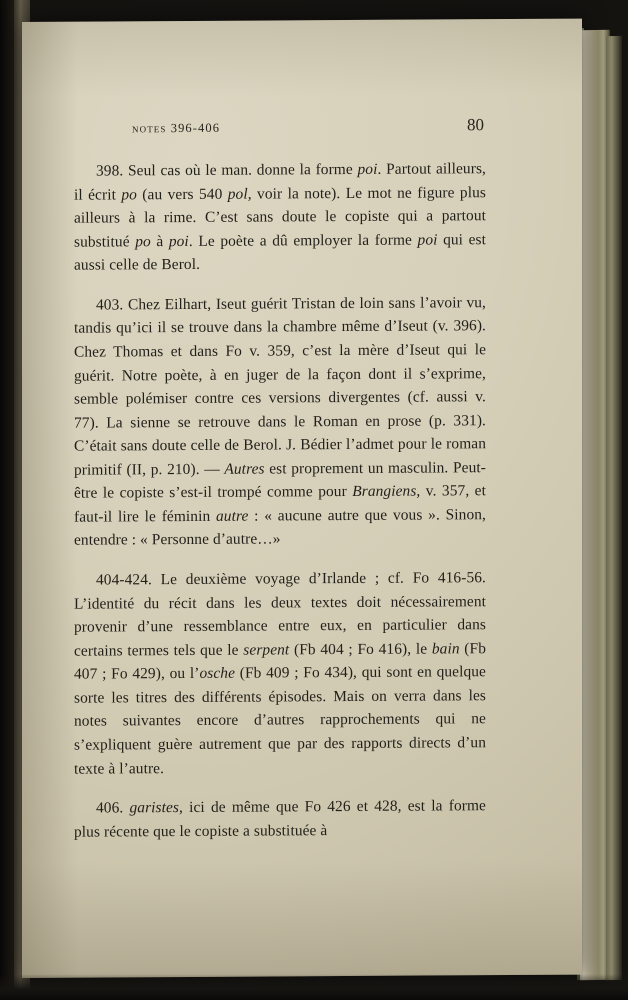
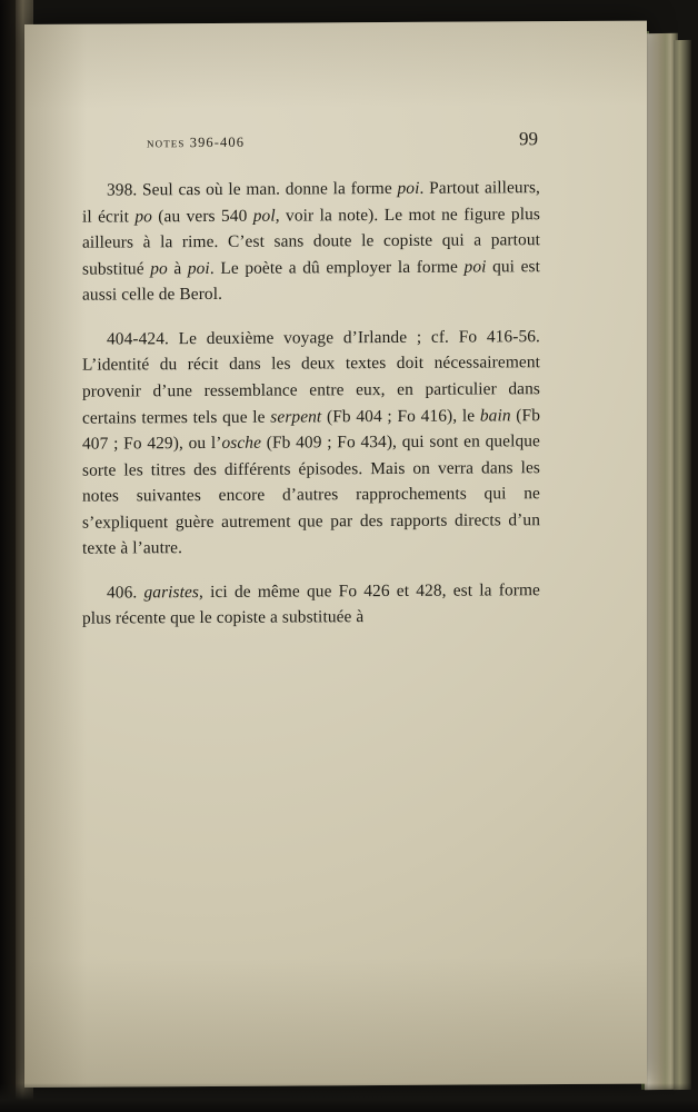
  notes 396-406
- 80
+ 99
  398. Seul cas où le man. donne la forme poi. Partout ailleurs, il écrit po (au vers 540 pol, voir la note). Le mot ne figure plus ailleurs à la rime. C’est sans doute le copiste qui a partout substitué po à poi. Le poète a dû employer la forme poi qui est aussi celle de Berol.
- 403. Chez Eilhart, Iseut guérit Tristan de loin sans l’avoir vu, tandis qu’ici il se trouve dans la chambre même d’Iseut (v. 396). Chez Thomas et dans Fo v. 359, c’est la mère d’Iseut qui le guérit. Notre poète, à en juger de la façon dont il s’exprime, semble polémiser contre ces versions divergentes (cf. aussi v. 77). La sienne se retrouve dans le Roman en prose (p. 331). C’était sans doute celle de Berol. J. Bédier l’admet pour le roman primitif (II, p. 210). — Autres est proprement un masculin. Peut-être le copiste s’est-il trompé comme pour Brangiens, v. 357, et faut-il lire le féminin autre : « aucune autre que vous ». Sinon, entendre : « Personne d’autre…»
  404-424. Le deuxième voyage d’Irlande ; cf. Fo 416-56. L’identité du récit dans les deux textes doit nécessairement provenir d’une ressemblance entre eux, en particulier dans certains termes tels que le serpent (Fb 404 ; Fo 416), le bain (Fb 407 ; Fo 429), ou l’osche (Fb 409 ; Fo 434), qui sont en quelque sorte les titres des différents épisodes. Mais on verra dans les notes suivantes encore d’autres rapprochements qui ne s’expliquent guère autrement que par des rapports directs d’un texte à l’autre.
  406. garistes, ici de même que Fo 426 et 428, est la forme plus récente que le copiste a substituée à
